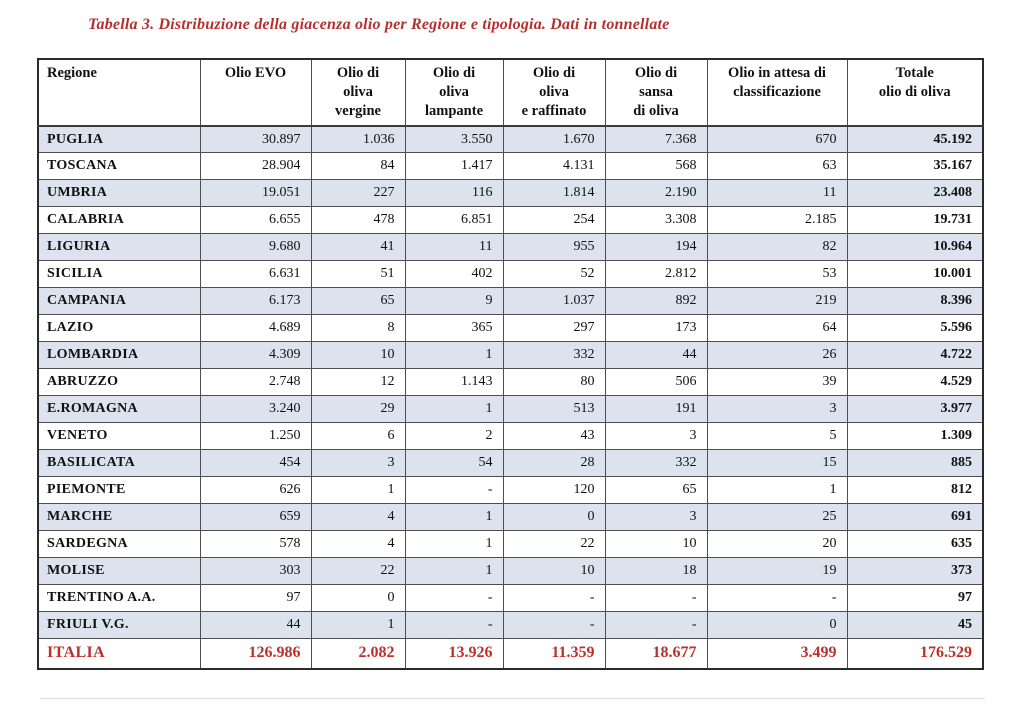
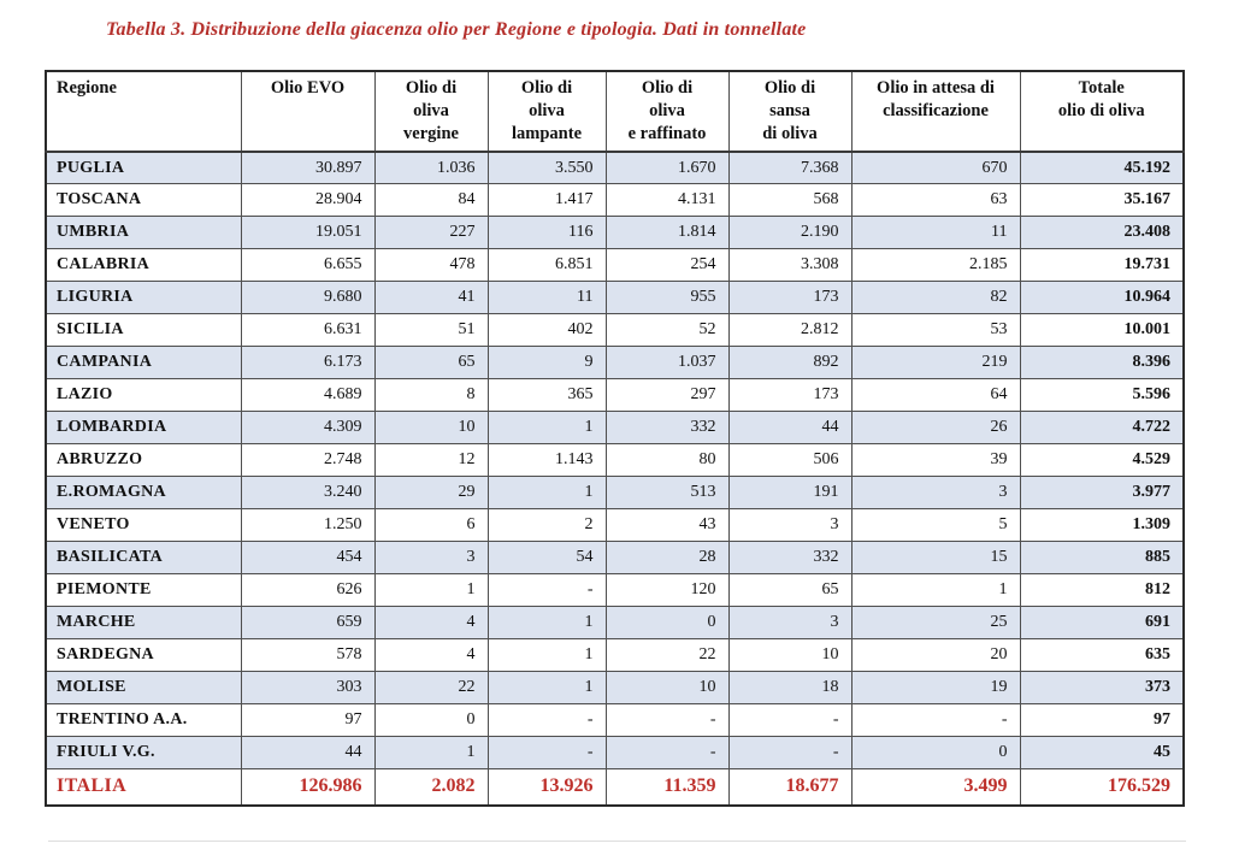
  Tabella 3. Distribuzione della giacenza olio per Regione e tipologia. Dati in tonnellate
  Regione	Olio EVO	Olio di oliva vergine	Olio di oliva lampante	Olio di oliva e raffinato	Olio di sansa di oliva	Olio in attesa di classificazione	Totale olio di oliva
  PUGLIA	30.897	1.036	3.550	1.670	7.368	670	45.192
  TOSCANA	28.904	84	1.417	4.131	568	63	35.167
  UMBRIA	19.051	227	116	1.814	2.190	11	23.408
  CALABRIA	6.655	478	6.851	254	3.308	2.185	19.731
- LIGURIA	9.680	41	11	955	194	82	10.964
+ LIGURIA	9.680	41	11	955	173	82	10.964
  SICILIA	6.631	51	402	52	2.812	53	10.001
  CAMPANIA	6.173	65	9	1.037	892	219	8.396
  LAZIO	4.689	8	365	297	173	64	5.596
  LOMBARDIA	4.309	10	1	332	44	26	4.722
  ABRUZZO	2.748	12	1.143	80	506	39	4.529
  E.ROMAGNA	3.240	29	1	513	191	3	3.977
  VENETO	1.250	6	2	43	3	5	1.309
  BASILICATA	454	3	54	28	332	15	885
  PIEMONTE	626	1	-	120	65	1	812
  MARCHE	659	4	1	0	3	25	691
  SARDEGNA	578	4	1	22	10	20	635
  MOLISE	303	22	1	10	18	19	373
  TRENTINO A.A.	97	0	-	-	-	-	97
  FRIULI V.G.	44	1	-	-	-	0	45
  ITALIA	126.986	2.082	13.926	11.359	18.677	3.499	176.529
